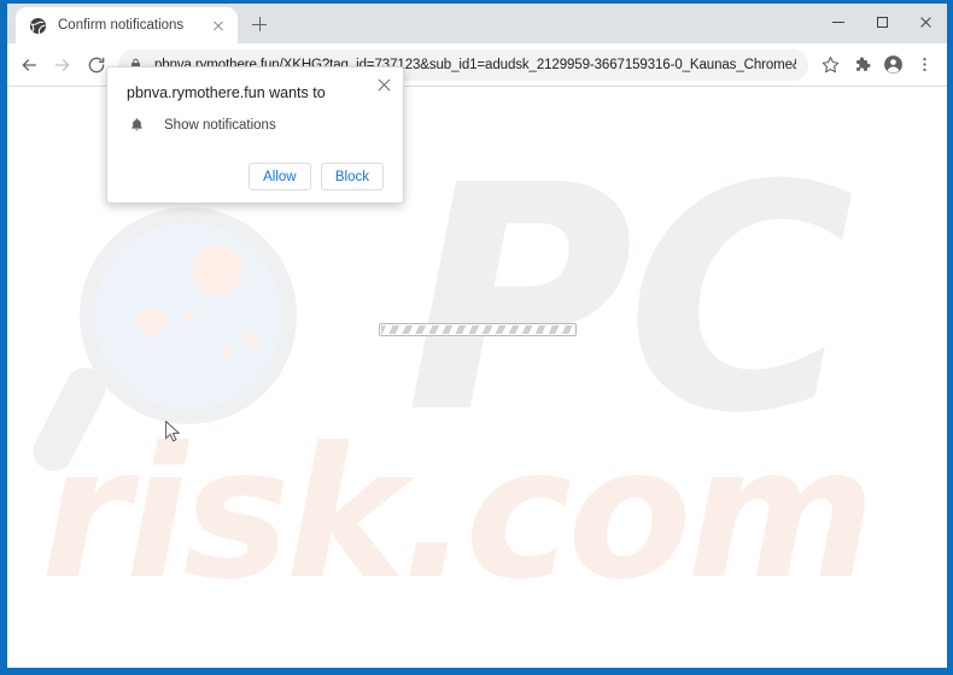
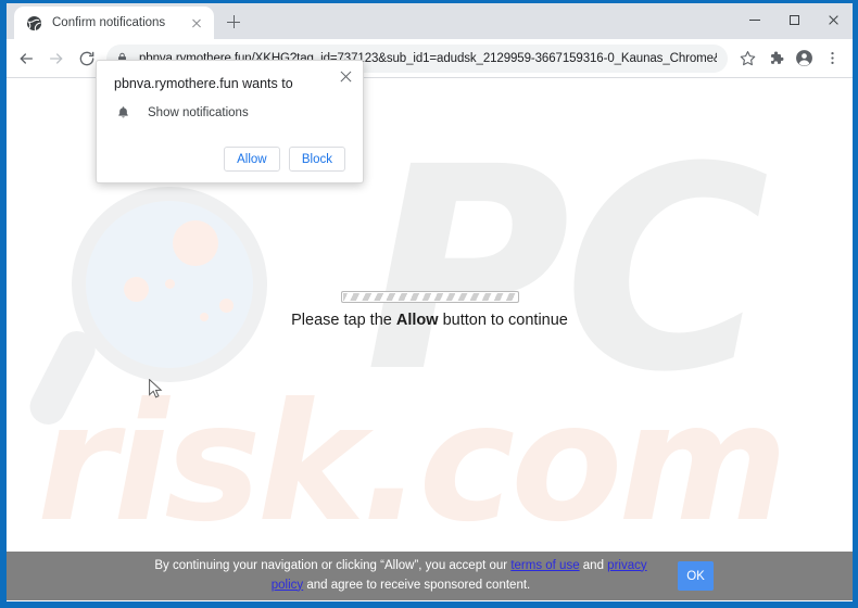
  Confirm notifications
  pbnva.rymothere.fun/XKHG?tag_id=737123&sub_id1=adudsk_2129959-3667159316-0_Kaunas_Chrome
  PC
  risk.com
+ Please tap the Allow button to continue
+ By continuing your navigation or clicking “Allow”, you accept our terms of use and privacy policy and agree to receive sponsored content.
+ OK
  pbnva.rymothere.fun wants to
  Show notifications
  Allow
  Block
